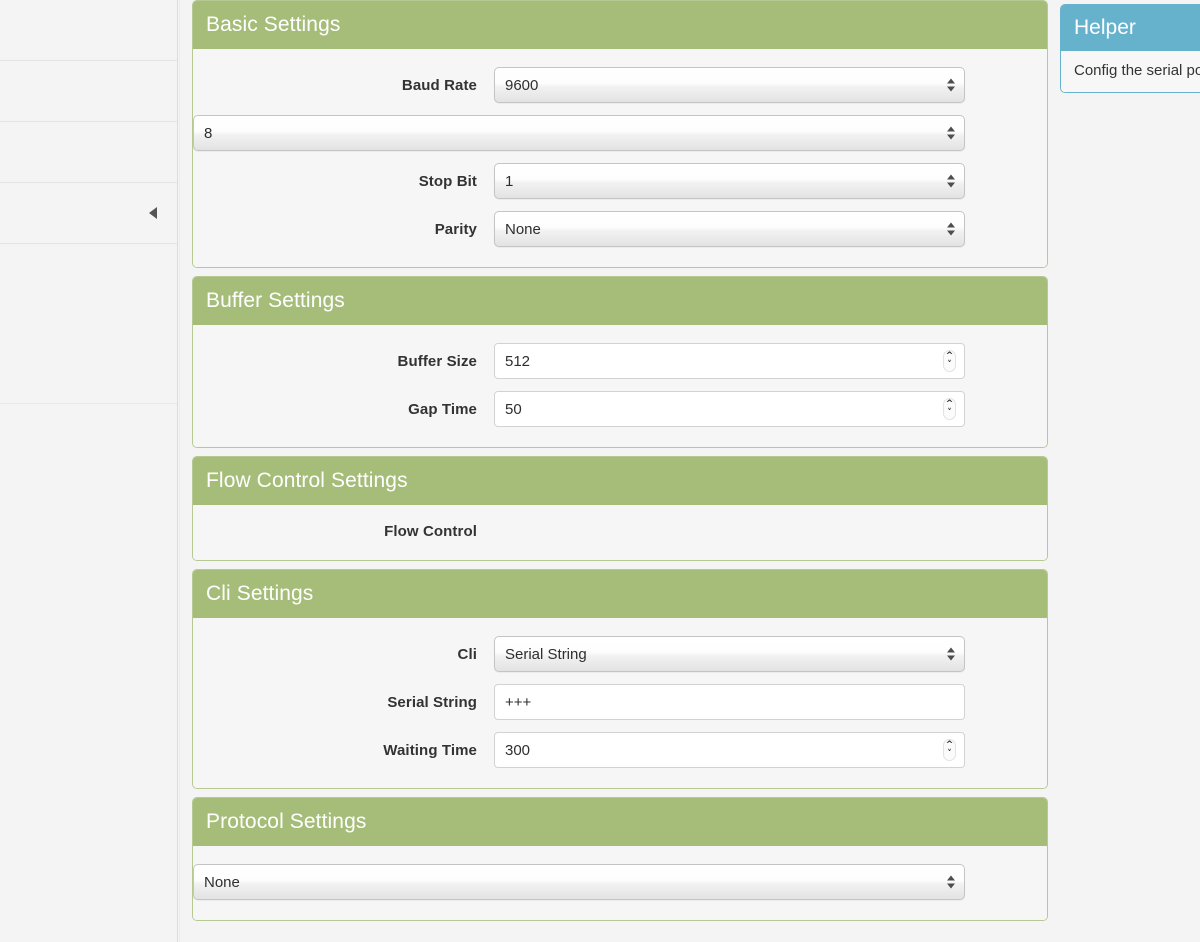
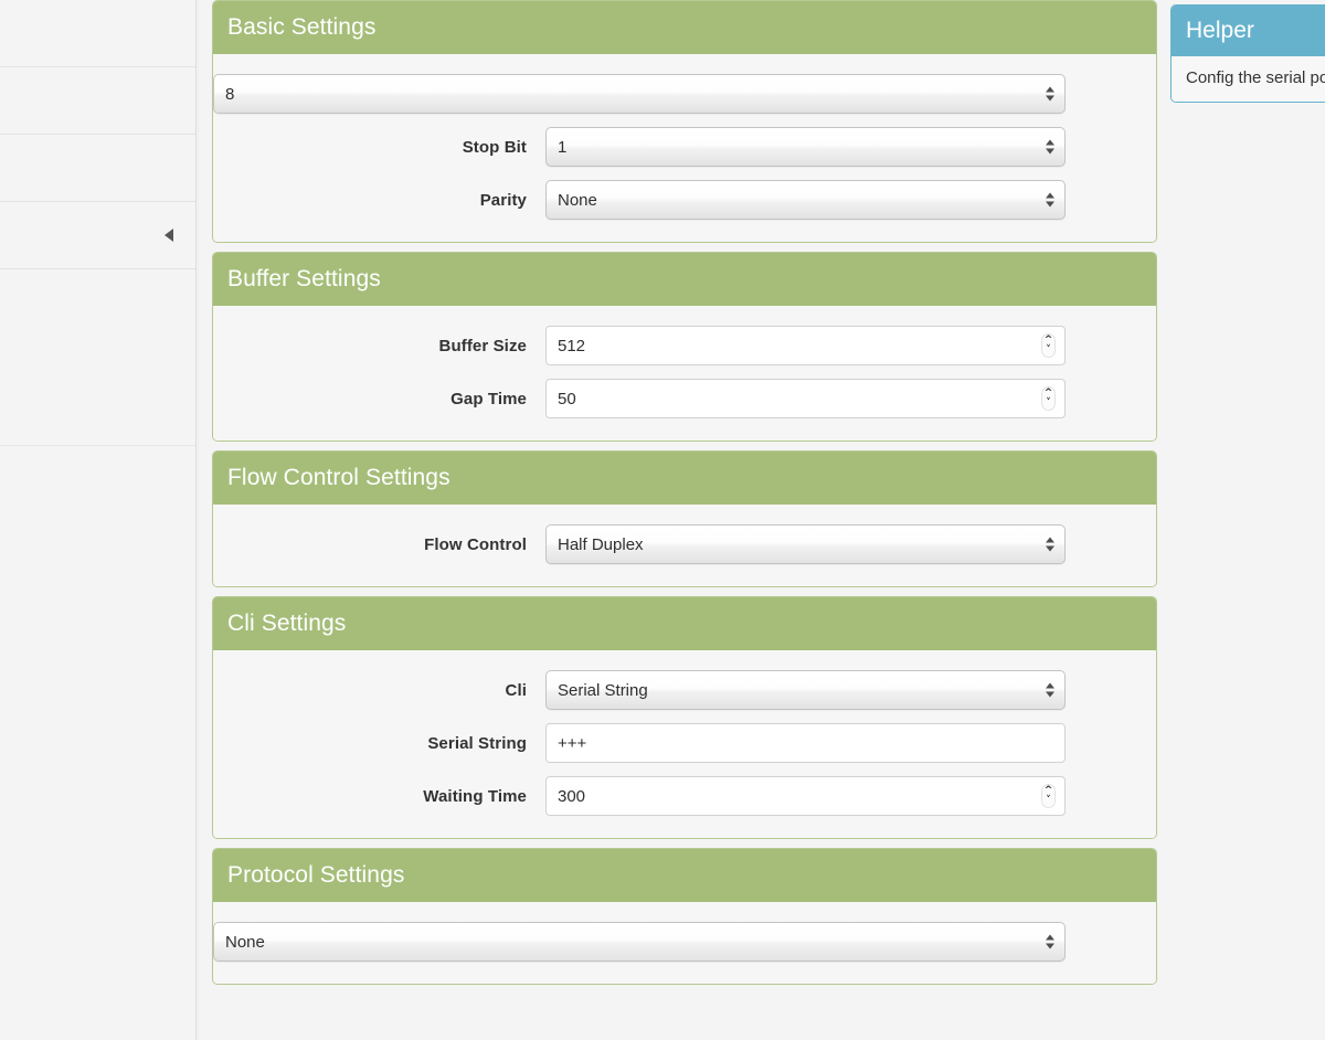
  Basic Settings
- Baud Rate
- 9600
  8
  Stop Bit
  1
  Parity
  None
  Buffer Settings
  Buffer Size
  512
  ^
  ˅
  Gap Time
  50
  ^
  ˅
  Flow Control Settings
  Flow Control
+ Half Duplex
  Cli Settings
  Cli
  Serial String
  Serial String
  +++
  Waiting Time
  300
  ^
  ˅
  Protocol Settings
  None
  Helper
  Config the serial po
